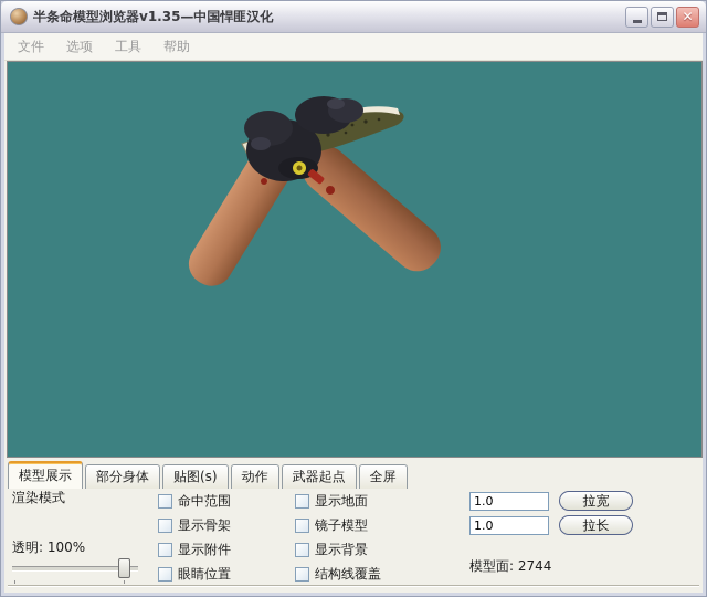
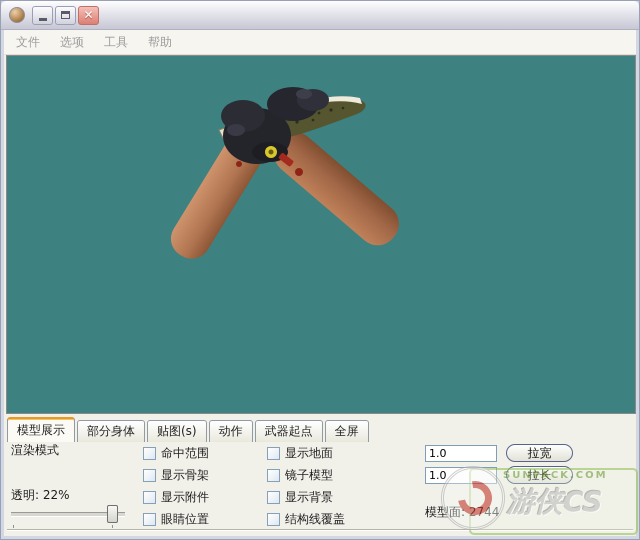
- 半条命模型浏览器v1.35—中国悍匪汉化
  ✕
  文件
  选项
  工具
  帮助
  模型展示
  部分身体
  贴图(s)
  动作
  武器起点
  全屏
  渲染模式
- 透明: 100%
+ 透明: 22%
  命中范围
  显示骨架
  显示附件
  眼睛位置
  显示地面
  镜子模型
  显示背景
  结构线覆盖
  1.0
  1.0
  拉宽
  拉长
  模型面: 2744
+ SUNPACK.COM
+ 游侠CS
